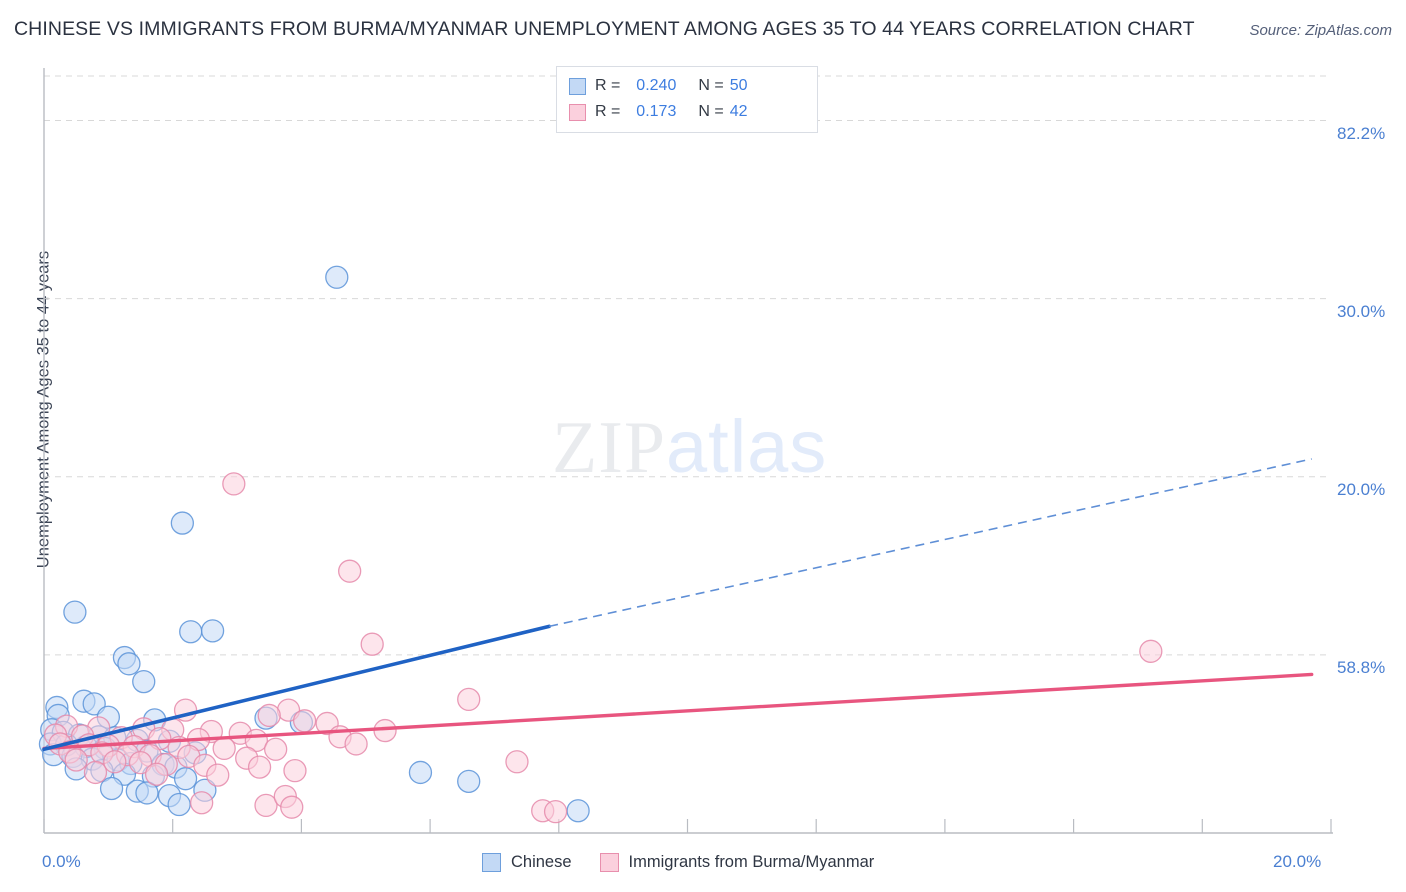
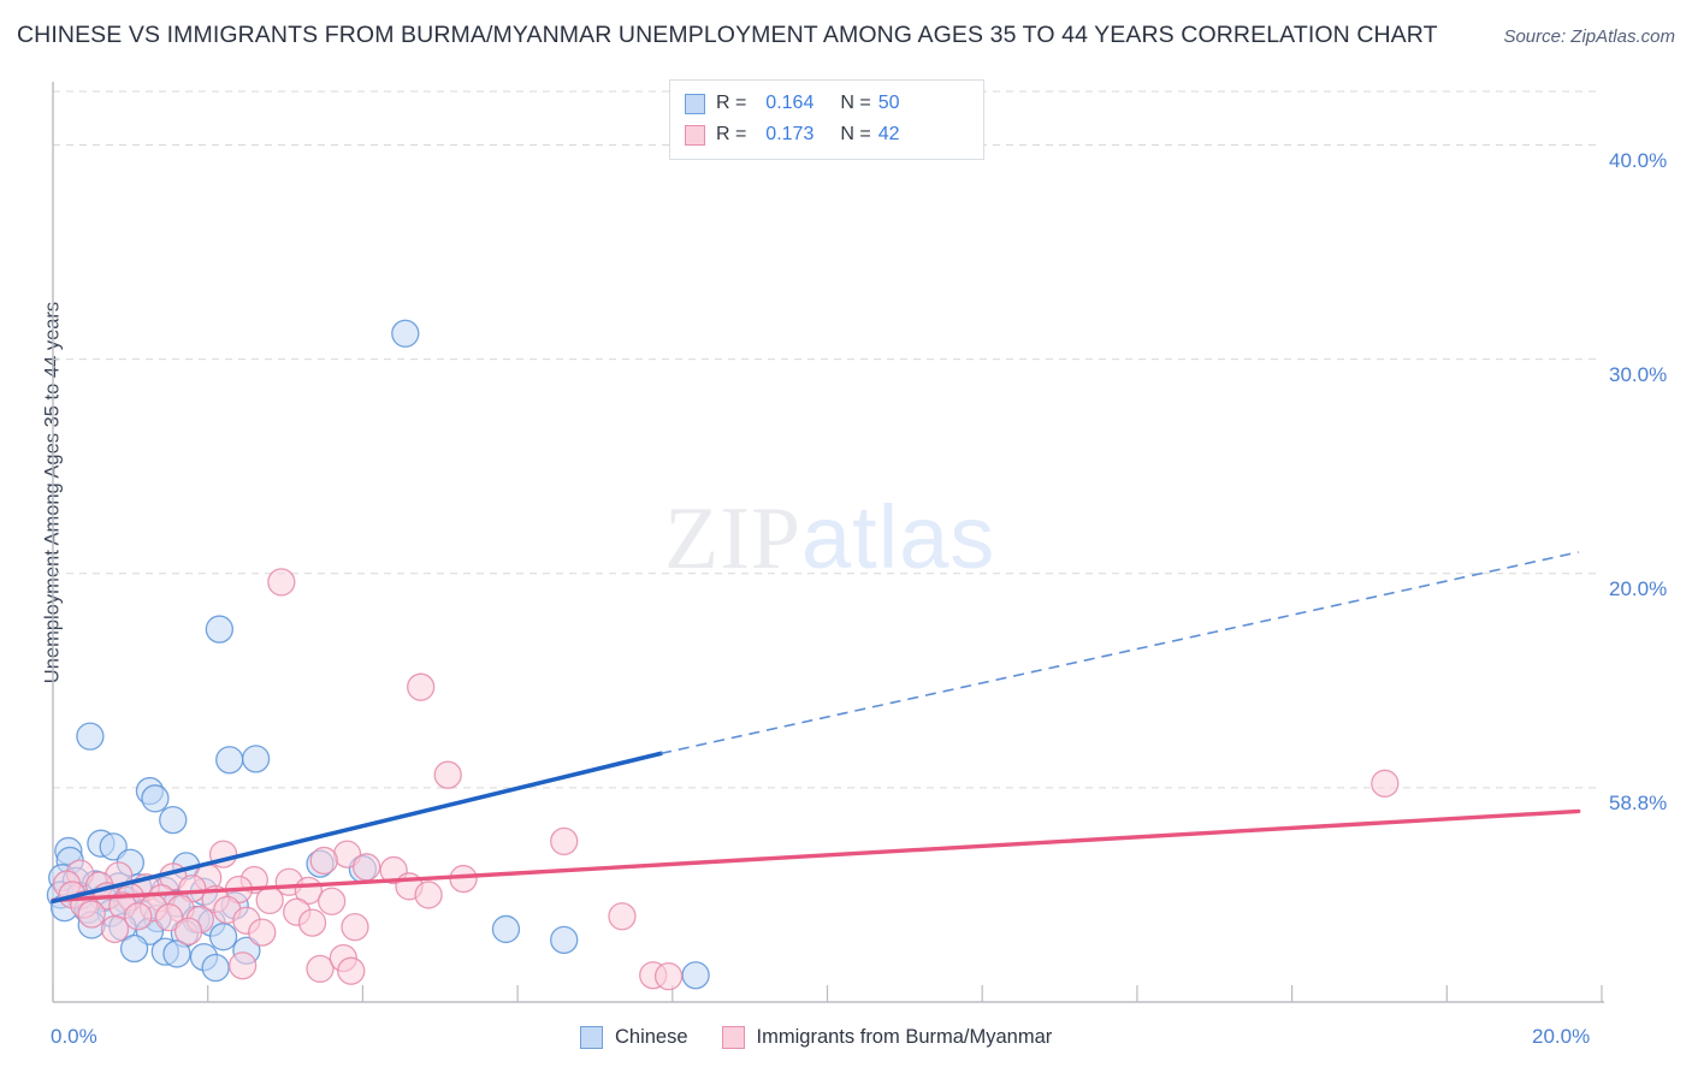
  CHINESE VS IMMIGRANTS FROM BURMA/MYANMAR UNEMPLOYMENT AMONG AGES 35 TO 44 YEARS CORRELATION CHART
  Source: ZipAtlas.com
  ZIPatlas
  58.8%
  20.0%
  30.0%
- 82.2%
+ 40.0%
  0.0%
  20.0%
  R =
- 0.240
+ 0.164
  N =
  50
  R =
  0.173
  N =
  42
  Chinese
  Immigrants from Burma/Myanmar
